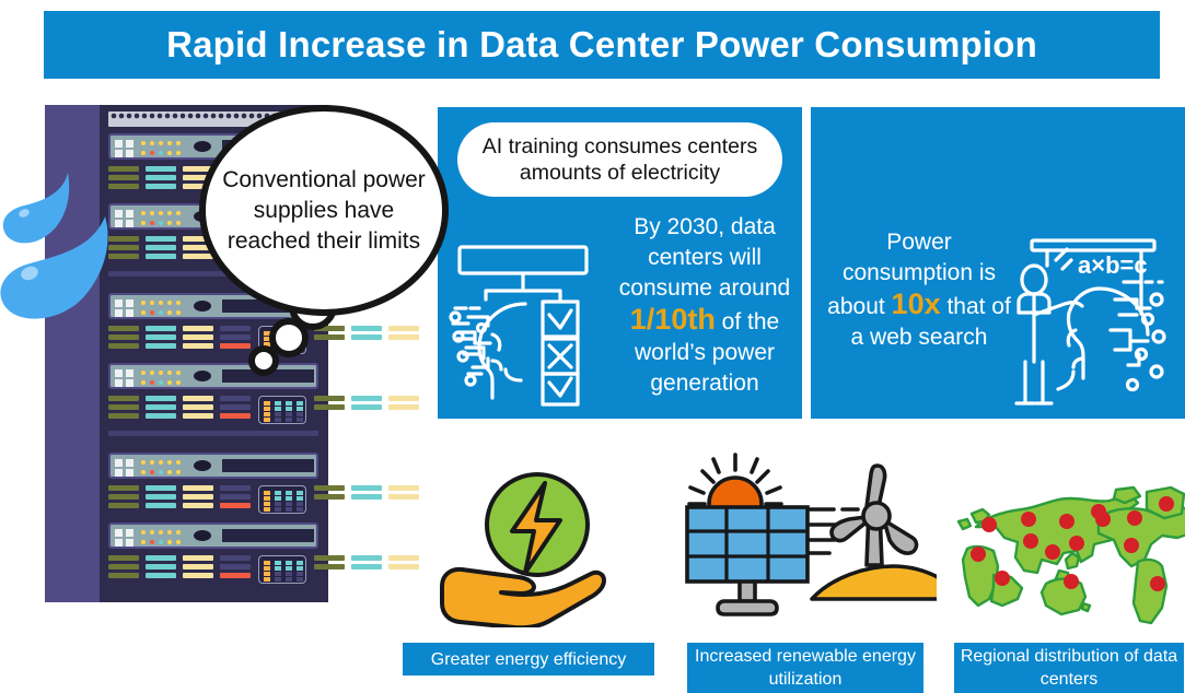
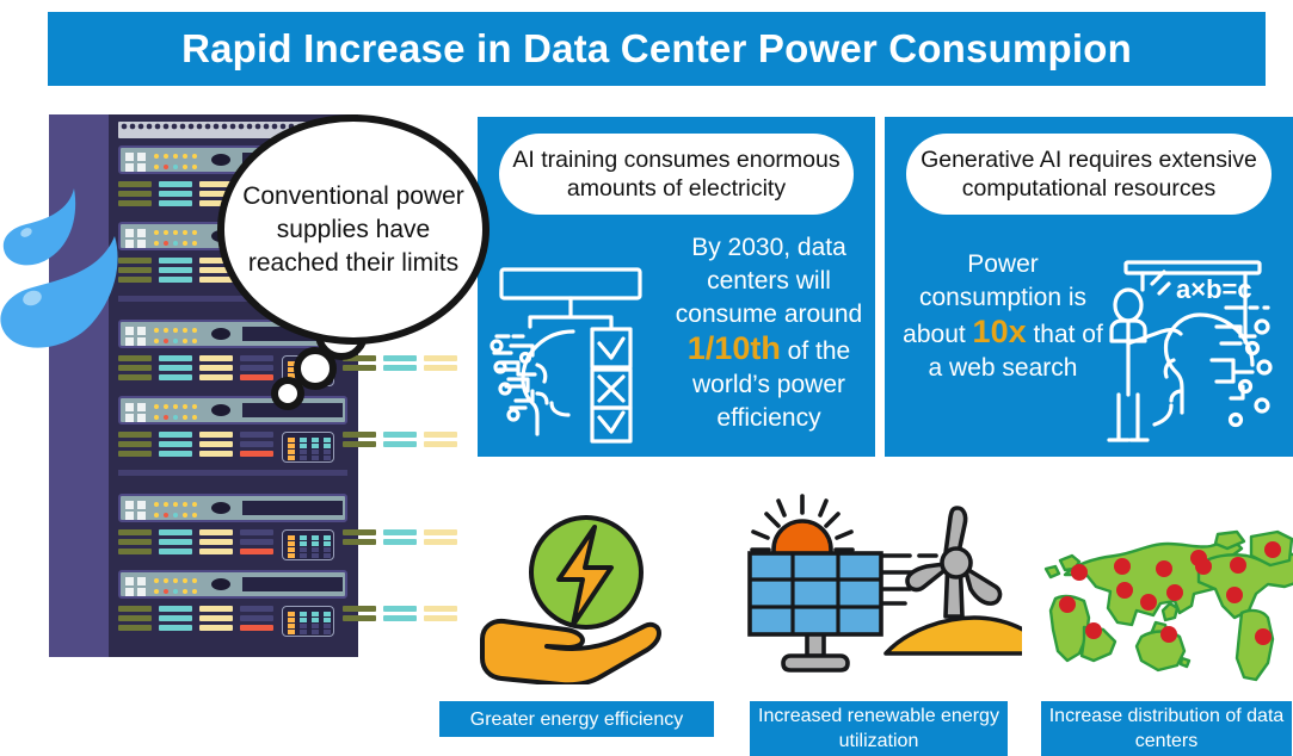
  Rapid Increase in Data Center Power Consumpion
  Conventional power supplies have reached their limits
- AI training consumes centers amounts of electricity
+ AI training consumes enormous amounts of electricity
- By 2030, data centers will consume around 1/10th of the world’s power generation
+ By 2030, data centers will consume around 1/10th of the world’s power efficiency
+ Generative AI requires extensive computational resources
  Power consumption is about 10x that of a web search
  a×b=c
  Greater energy efficiency
  Increased renewable energy utilization
- Regional distribution of data centers
+ Increase distribution of data centers
